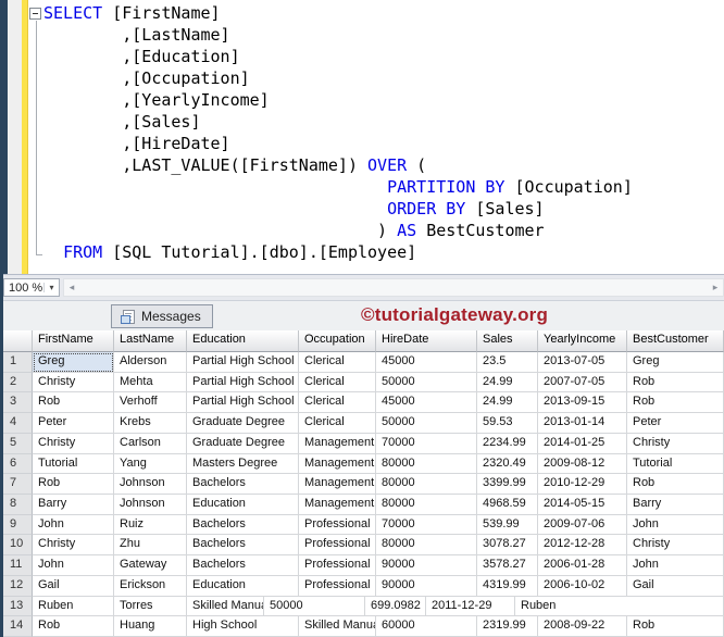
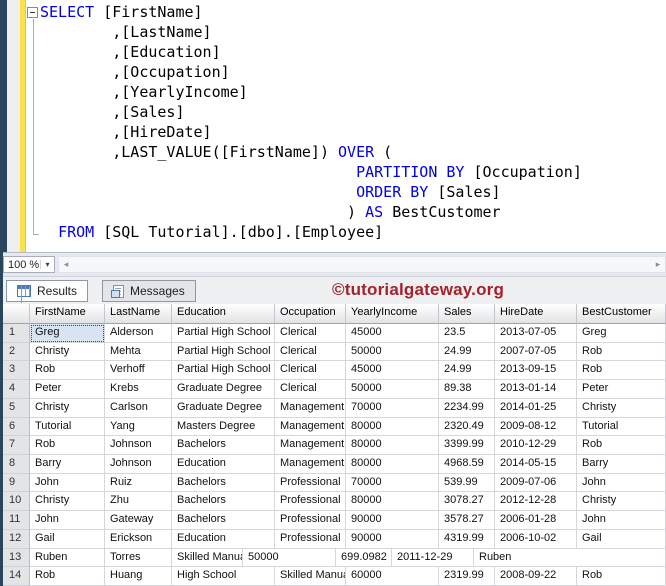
  SELECT [FirstName]
  ,[LastName]
  ,[Education]
  ,[Occupation]
  ,[YearlyIncome]
  ,[Sales]
  ,[HireDate]
  ,LAST_VALUE([FirstName]) OVER (
  PARTITION BY [Occupation]
  ORDER BY [Sales]
  ) AS BestCustomer
  FROM [SQL Tutorial].[dbo].[Employee]
  100 %
  ▾
  ◂
  ▸
+ Results
  Messages
  ©tutorialgateway.org
  FirstName
  LastName
  Education
  Occupation
- HireDate
+ YearlyIncome
  Sales
- YearlyIncome
+ HireDate
  BestCustomer
  1
  Greg
  Alderson
  Partial High School
  Clerical
  45000
  23.5
  2013-07-05
  Greg
  2
  Christy
  Mehta
  Partial High School
  Clerical
  50000
  24.99
  2007-07-05
  Rob
  3
  Rob
  Verhoff
  Partial High School
  Clerical
  45000
  24.99
  2013-09-15
  Rob
  4
  Peter
  Krebs
  Graduate Degree
  Clerical
  50000
- 59.53
+ 89.38
  2013-01-14
  Peter
  5
  Christy
  Carlson
  Graduate Degree
  Management
  70000
  2234.99
  2014-01-25
  Christy
  6
  Tutorial
  Yang
  Masters Degree
  Management
  80000
  2320.49
  2009-08-12
  Tutorial
  7
  Rob
  Johnson
  Bachelors
  Management
  80000
  3399.99
  2010-12-29
  Rob
  8
  Barry
  Johnson
  Education
  Management
  80000
  4968.59
  2014-05-15
  Barry
  9
  John
  Ruiz
  Bachelors
  Professional
  70000
  539.99
  2009-07-06
  John
  10
  Christy
  Zhu
  Bachelors
  Professional
  80000
  3078.27
  2012-12-28
  Christy
  11
  John
  Gateway
  Bachelors
  Professional
  90000
  3578.27
  2006-01-28
  John
  12
  Gail
  Erickson
  Education
  Professional
  90000
  4319.99
  2006-10-02
  Gail
  13
  Ruben
  Torres
  Skilled Manu
  50000
  699.0982
  2011-12-29
  Ruben
  14
  Rob
  Huang
  High School
  Skilled Manu
  60000
  2319.99
  2008-09-22
  Rob
